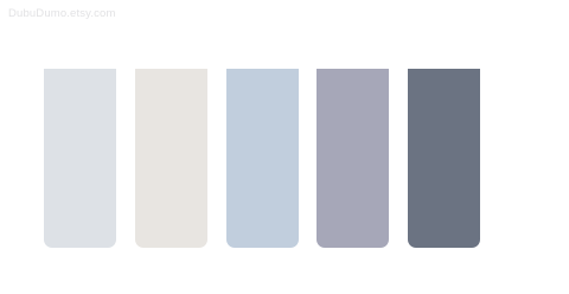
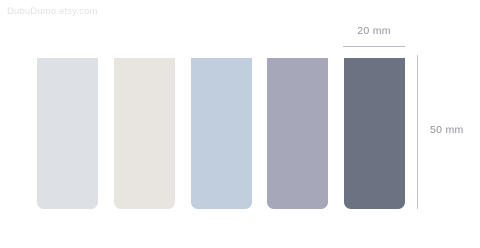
  DubuDumo.etsy.com
+ 20 mm
+ 50 mm
